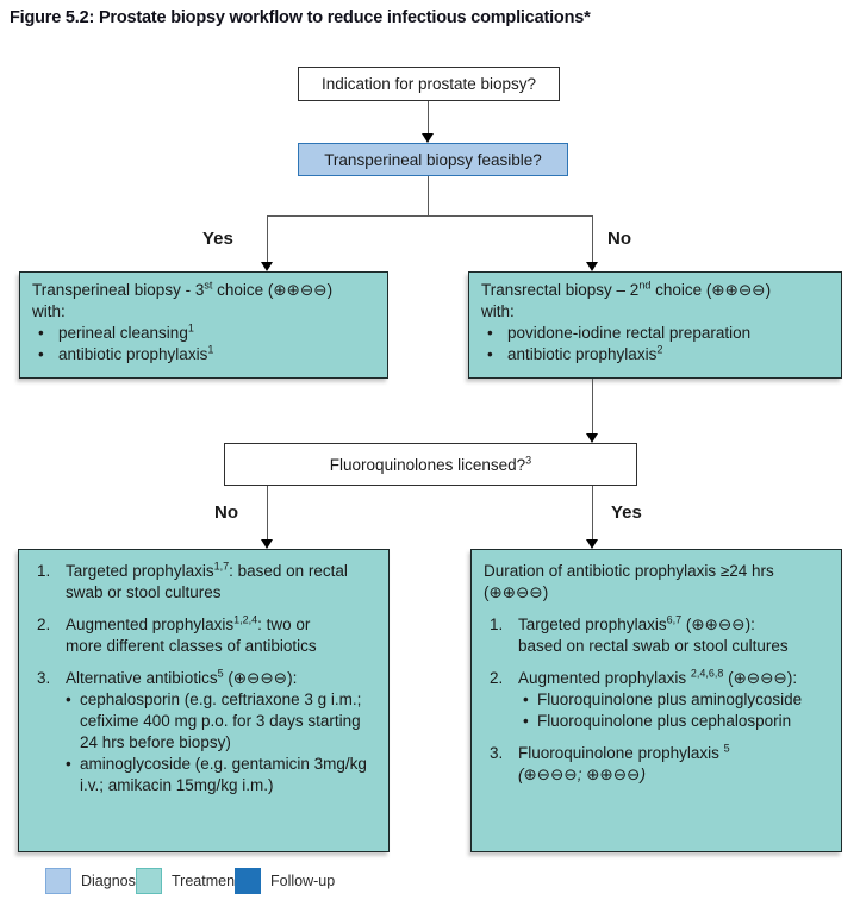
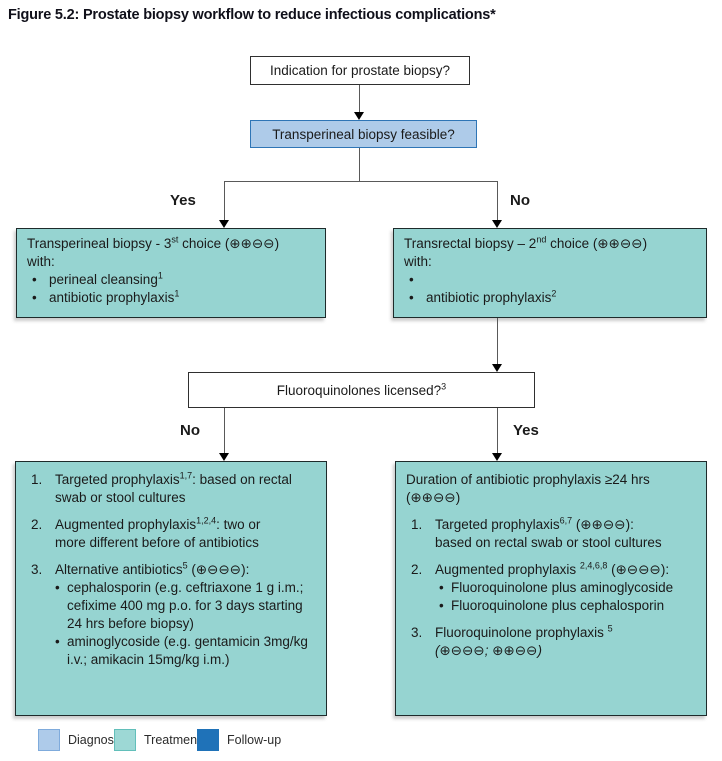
  Figure 5.2: Prostate biopsy workflow to reduce infectious complications*
  Indication for prostate biopsy?
  Transperineal biopsy feasible?
  Yes
  No
  Transperineal biopsy - 3st choice (⊕⊕⊖⊖)
  with:
  •
  perineal cleansing1
  •
  antibiotic prophylaxis1
  Transrectal biopsy – 2nd choice (⊕⊕⊖⊖)
  with:
  •
- povidone-iodine rectal preparation
  •
  antibiotic prophylaxis2
  Fluoroquinolones licensed?3
  No
  Yes
  1.
  Targeted prophylaxis1,7: based on rectal
  swab or stool cultures
  2.
  Augmented prophylaxis1,2,4: two or
- more different classes of antibiotics
+ more different before of antibiotics
  3.
  Alternative antibiotics5 (⊕⊖⊖⊖):
  •
- cephalosporin (e.g. ceftriaxone 3 g i.m.; cefixime 400 mg p.o. for 3 days starting 24 hrs before biopsy)
+ cephalosporin (e.g. ceftriaxone 1 g i.m.; cefixime 400 mg p.o. for 3 days starting 24 hrs before biopsy)
  •
  aminoglycoside (e.g. gentamicin 3mg/kg i.v.; amikacin 15mg/kg i.m.)
  Duration of antibiotic prophylaxis ≥24 hrs
  (⊕⊕⊖⊖)
  1.
  Targeted prophylaxis6,7 (⊕⊕⊖⊖):
  based on rectal swab or stool cultures
  2.
  Augmented prophylaxis 2,4,6,8 (⊕⊖⊖⊖):
  •
  Fluoroquinolone plus aminoglycoside
  •
  Fluoroquinolone plus cephalosporin
  3.
  Fluoroquinolone prophylaxis 5
  (⊕⊖⊖⊖; ⊕⊕⊖⊖)
  Diagnos
  Treatmen
  Follow-up
